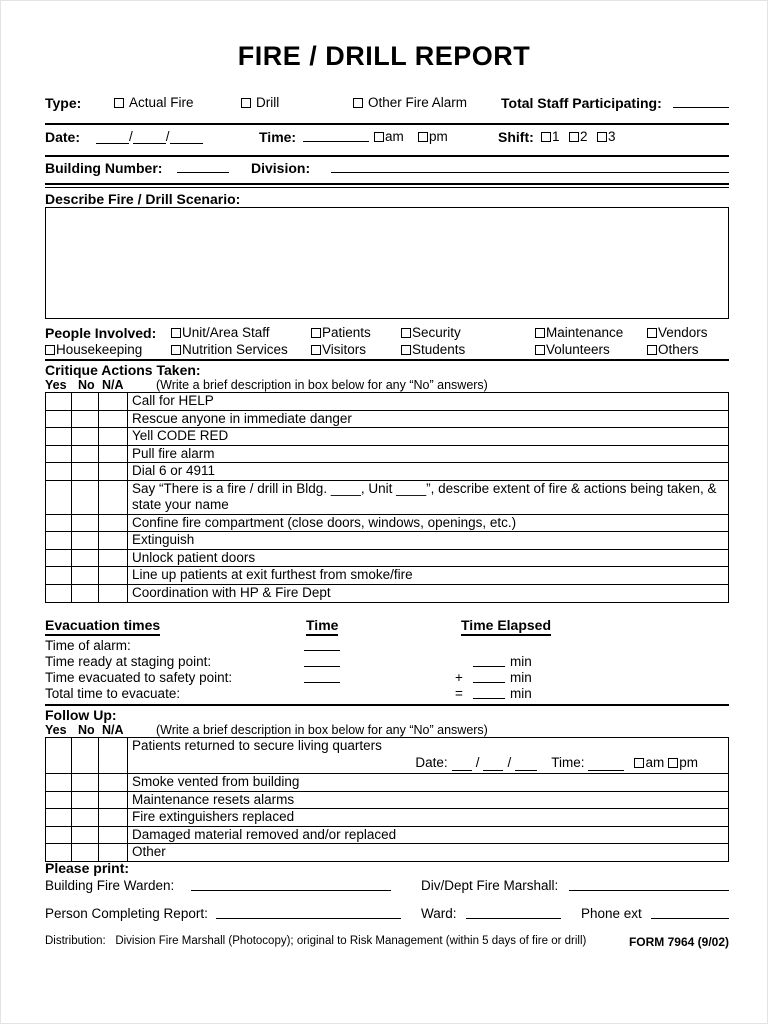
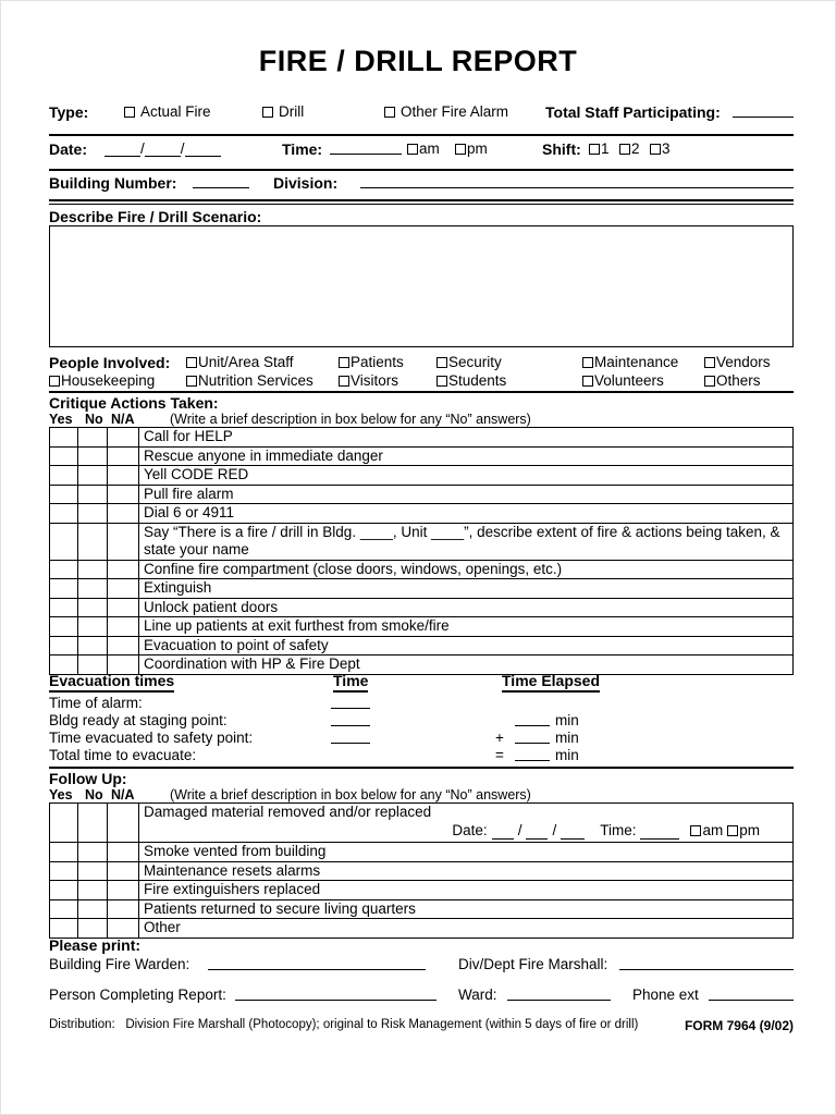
  FIRE / DRILL REPORT
  Type:
  Actual Fire
  Drill
  Other Fire Alarm
  Total Staff Participating:
  Date:
  / /
  Time:
  am
  pm
  Shift:
  1
  2
  3
  Building Number:
  Division:
  Describe Fire / Drill Scenario:
  People Involved:
  Unit/Area Staff
  Patients
  Security
  Maintenance
  Vendors
  Housekeeping
  Nutrition Services
  Visitors
  Students
  Volunteers
  Others
  Critique Actions Taken:
  Yes
  No
  N/A
  (Write a brief description in box below for any “No” answers)
  Call for HELP
  Rescue anyone in immediate danger
  Yell CODE RED
  Pull fire alarm
  Dial 6 or 4911
  Say “There is a fire / drill in Bldg. ____, Unit ____”, describe extent of fire & actions being taken, & state your name
  Confine fire compartment (close doors, windows, openings, etc.)
  Extinguish
  Unlock patient doors
  Line up patients at exit furthest from smoke/fire
+ Evacuation to point of safety
  Coordination with HP & Fire Dept
  Evacuation times
  Time
  Time Elapsed
  Time of alarm:
- Time ready at staging point:
+ Bldg ready at staging point:
  min
  Time evacuated to safety point:
  +
  min
  Total time to evacuate:
  =
  min
  Follow Up:
  Yes
  No
  N/A
  (Write a brief description in box below for any “No” answers)
- Patients returned to secure living quarters
+ Damaged material removed and/or replaced
  Date:
  /
  /
  Time:
  am
  pm
  Smoke vented from building
  Maintenance resets alarms
  Fire extinguishers replaced
- Damaged material removed and/or replaced
+ Patients returned to secure living quarters
  Other
  Please print:
  Building Fire Warden:
  Div/Dept Fire Marshall:
  Person Completing Report:
  Ward:
  Phone ext
  Distribution: Division Fire Marshall (Photocopy); original to Risk Management (within 5 days of fire or drill)
  FORM 7964 (9/02)
